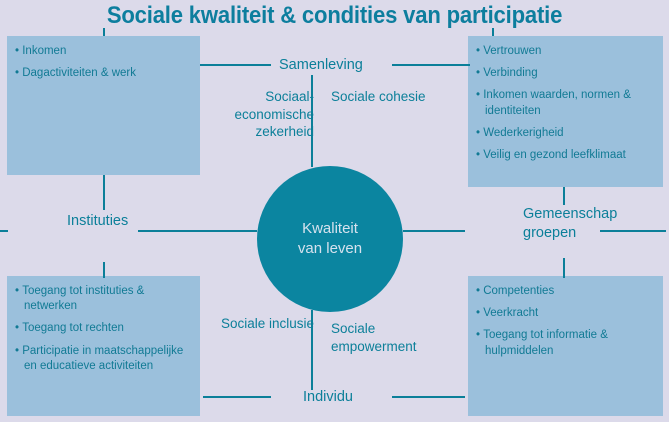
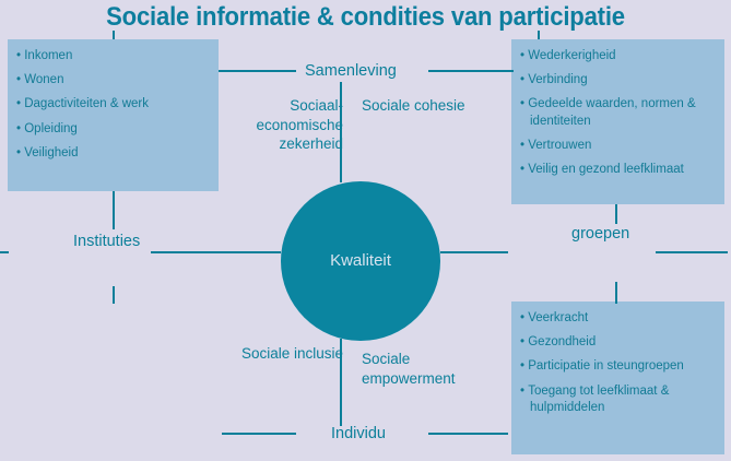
- Sociale kwaliteit & condities van participatie
+ Sociale informatie & condities van participatie
  Inkomen
+ Wonen
  Dagactiviteiten & werk
+ Opleiding
+ Veiligheid
- Vertrouwen
+ Wederkerigheid
  Verbinding
- Inkomen waarden, normen & identiteiten
+ Gedeelde waarden, normen & identiteiten
- Wederkerigheid
+ Vertrouwen
  Veilig en gezond leefklimaat
- Toegang tot instituties & netwerken
- Toegang tot rechten
- Participatie in maatschappelijke en educatieve activiteiten
- Competenties
  Veerkracht
+ Gezondheid
+ Participatie in steungroepen
- Toegang tot informatie & hulpmiddelen
+ Toegang tot leefklimaat & hulpmiddelen
  Samenleving
  Individu
  Instituties
- Gemeenschap
  groepen
  Sociaal-economische zekerheid
  Sociale cohesie
  Sociale inclusie
  Sociale empowerment
  Kwaliteit
- van leven
